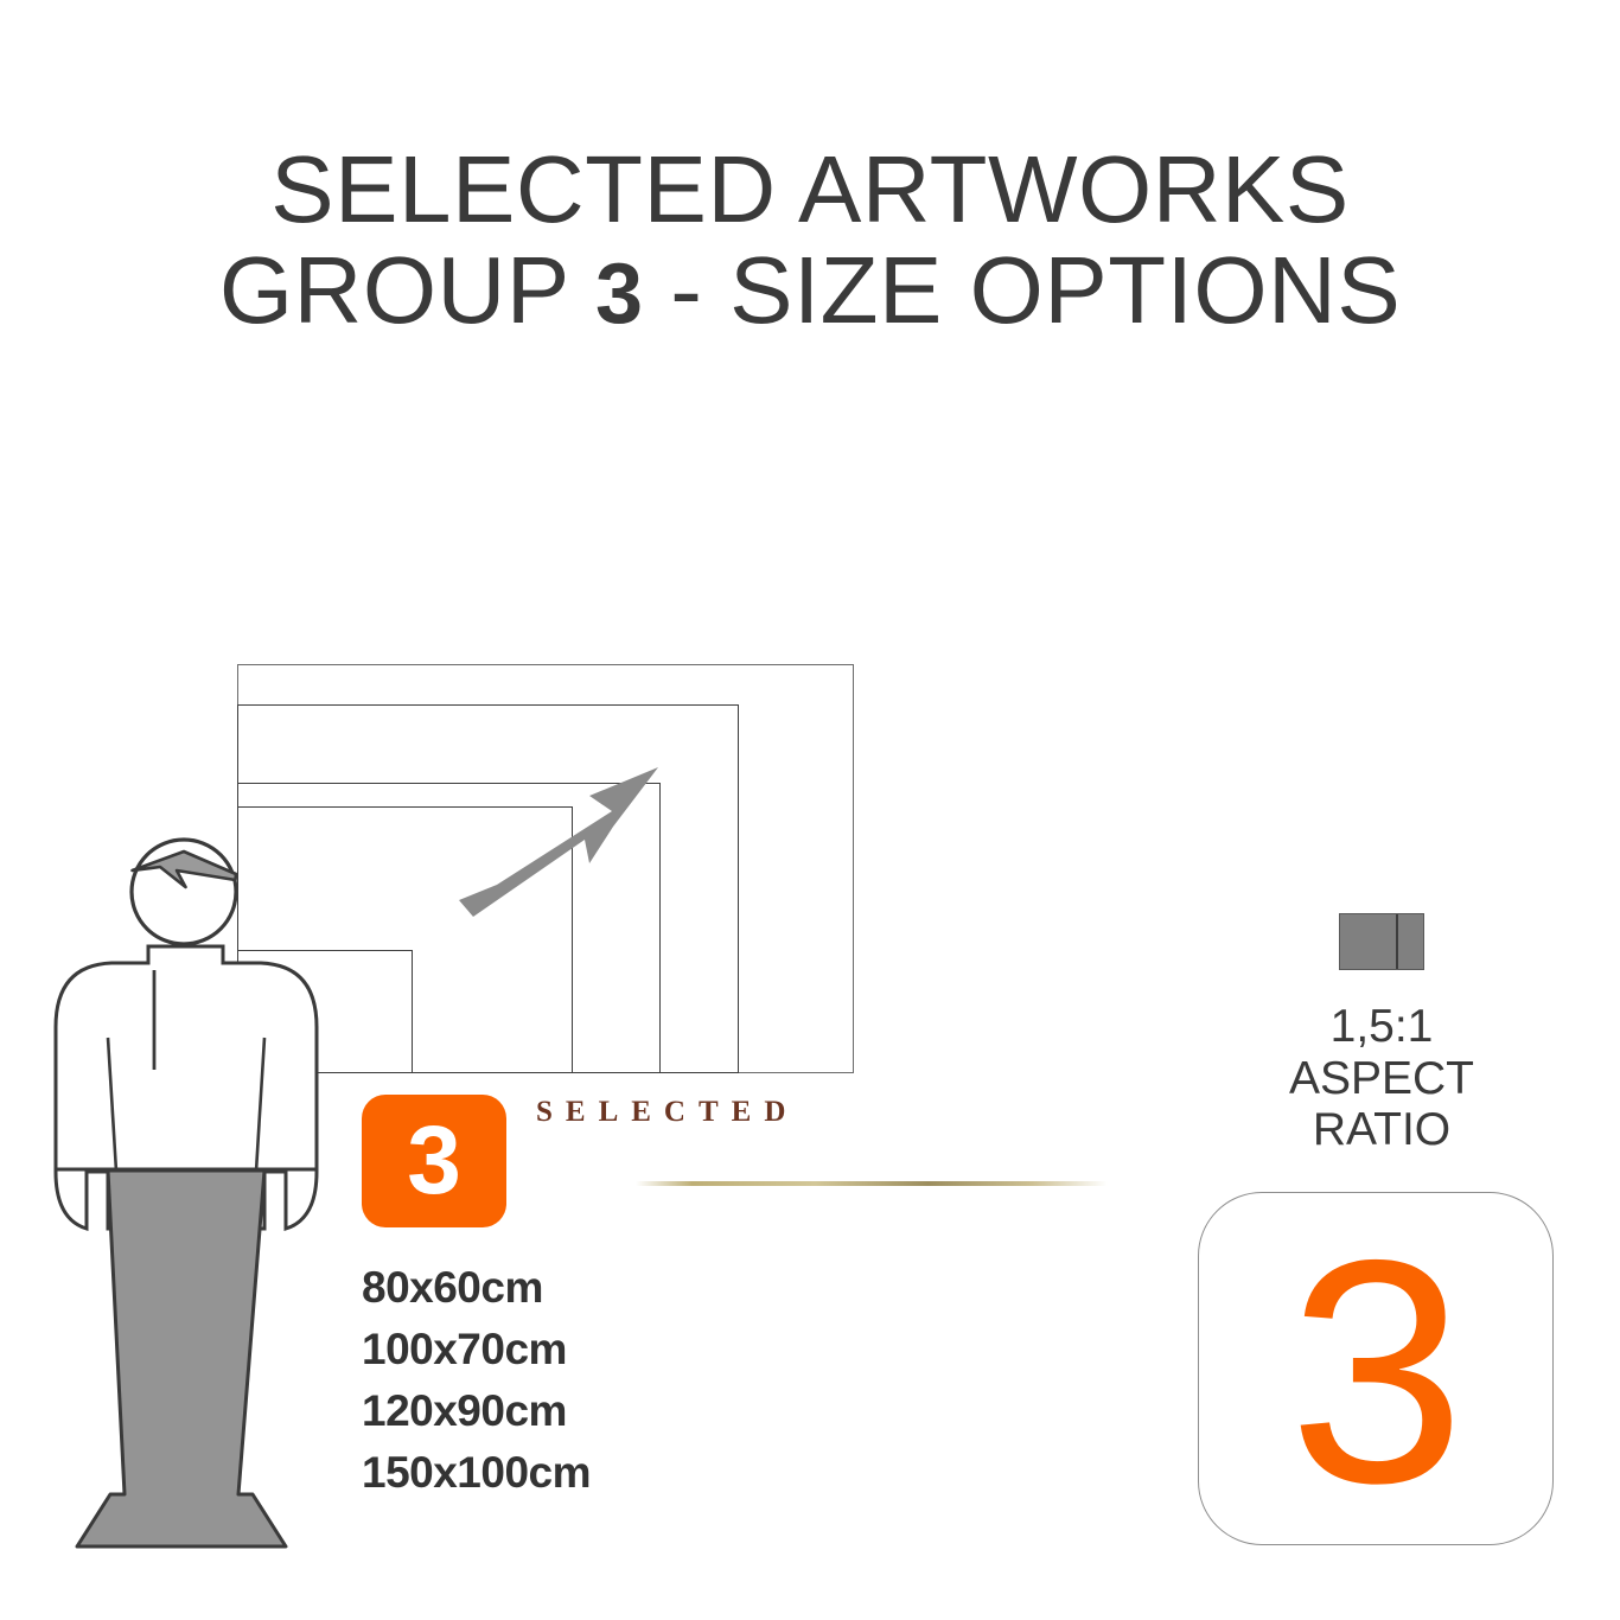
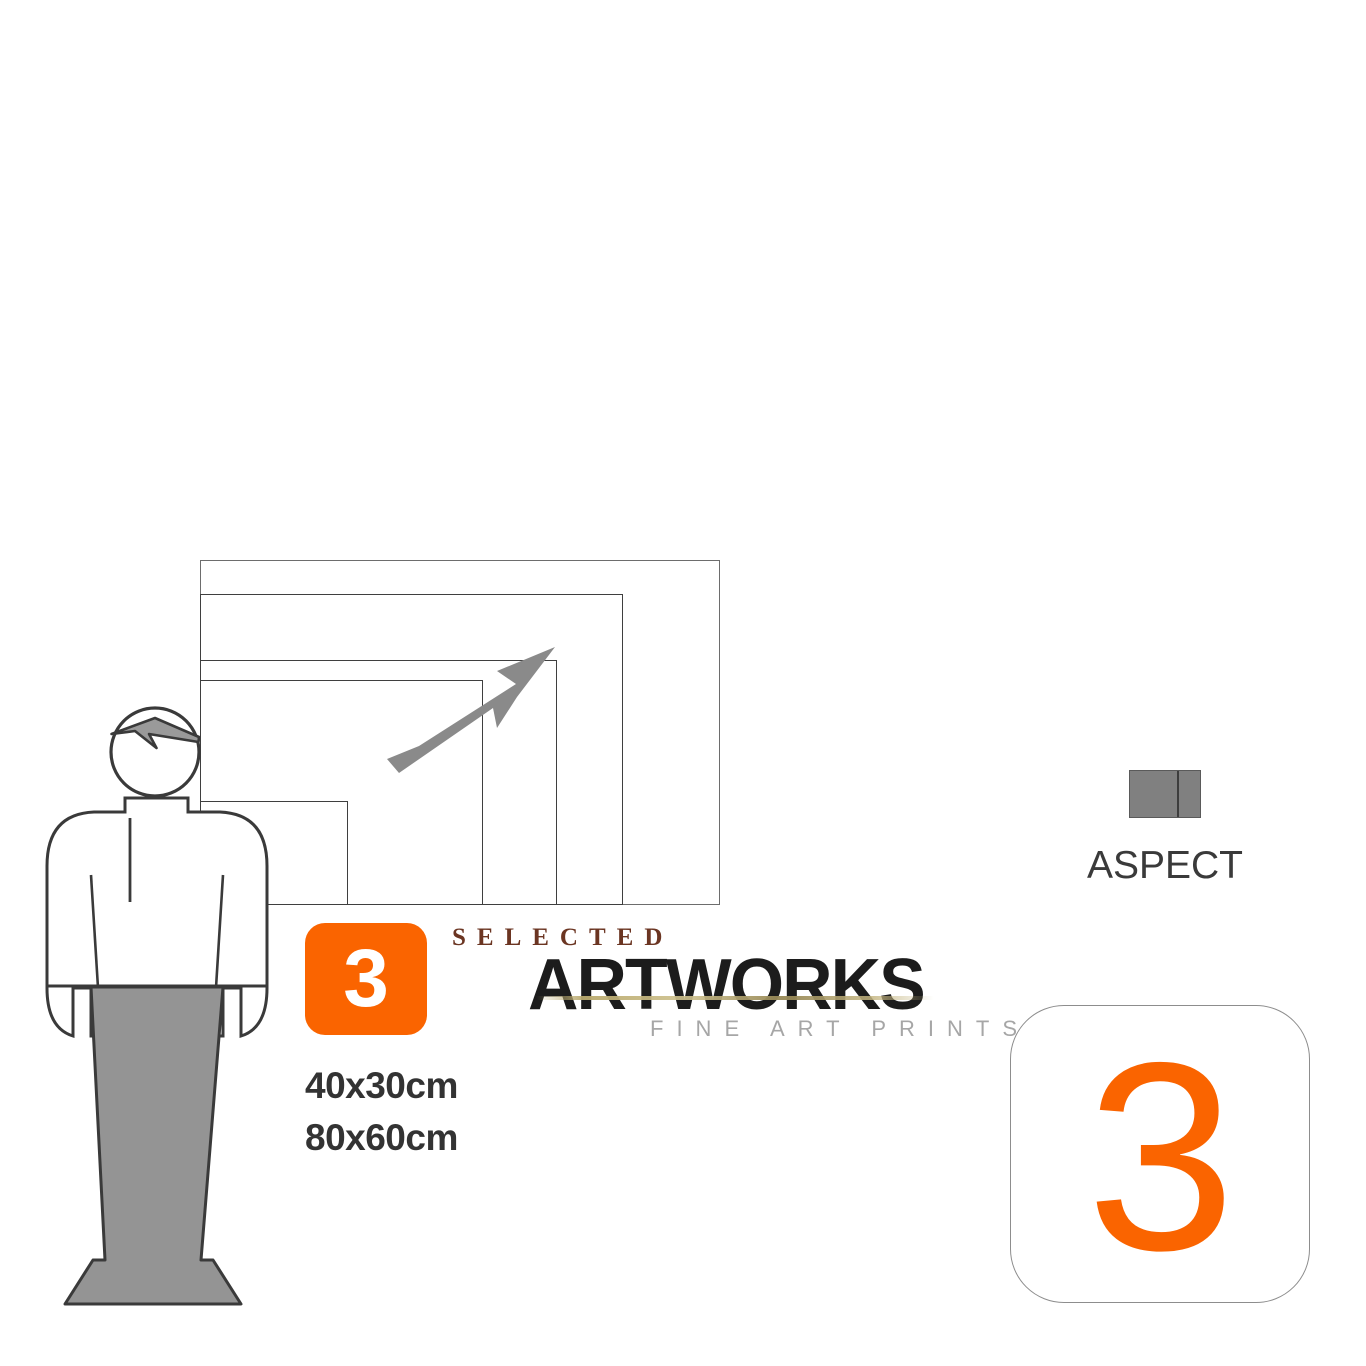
- SELECTED ARTWORKS
- GROUP 3 - SIZE OPTIONS
  3
  SELECTED
+ ARTWORKS
+ FINE ART PRINTS
+ 40x30cm
  80x60cm
- 100x70cm
- 120x90cm
- 150x100cm
- 1,5:1
  ASPECT
- RATIO
  3
